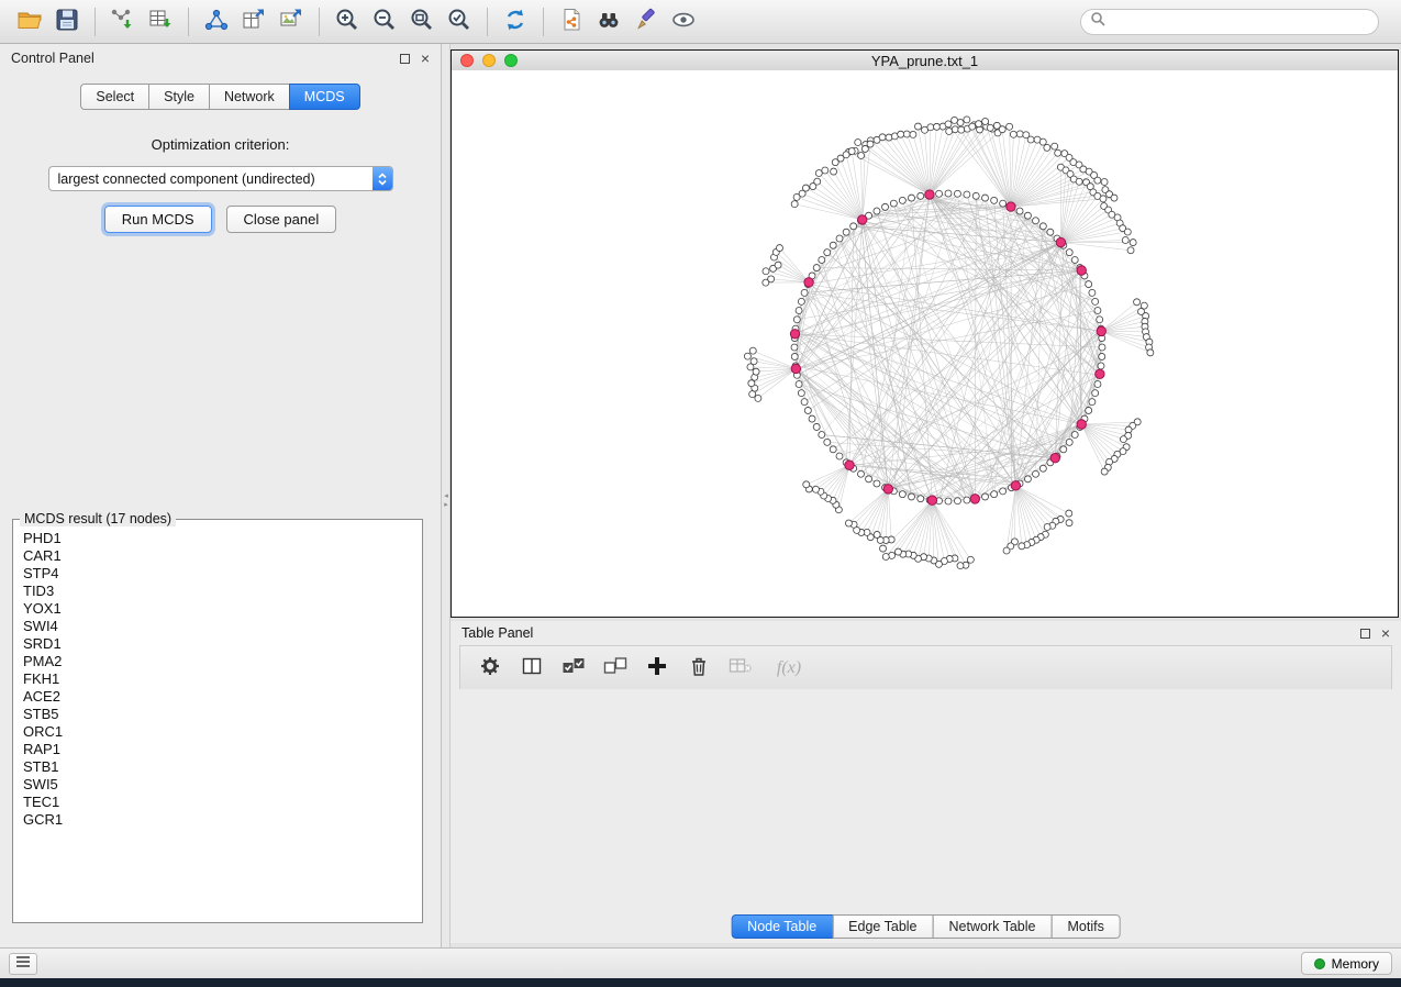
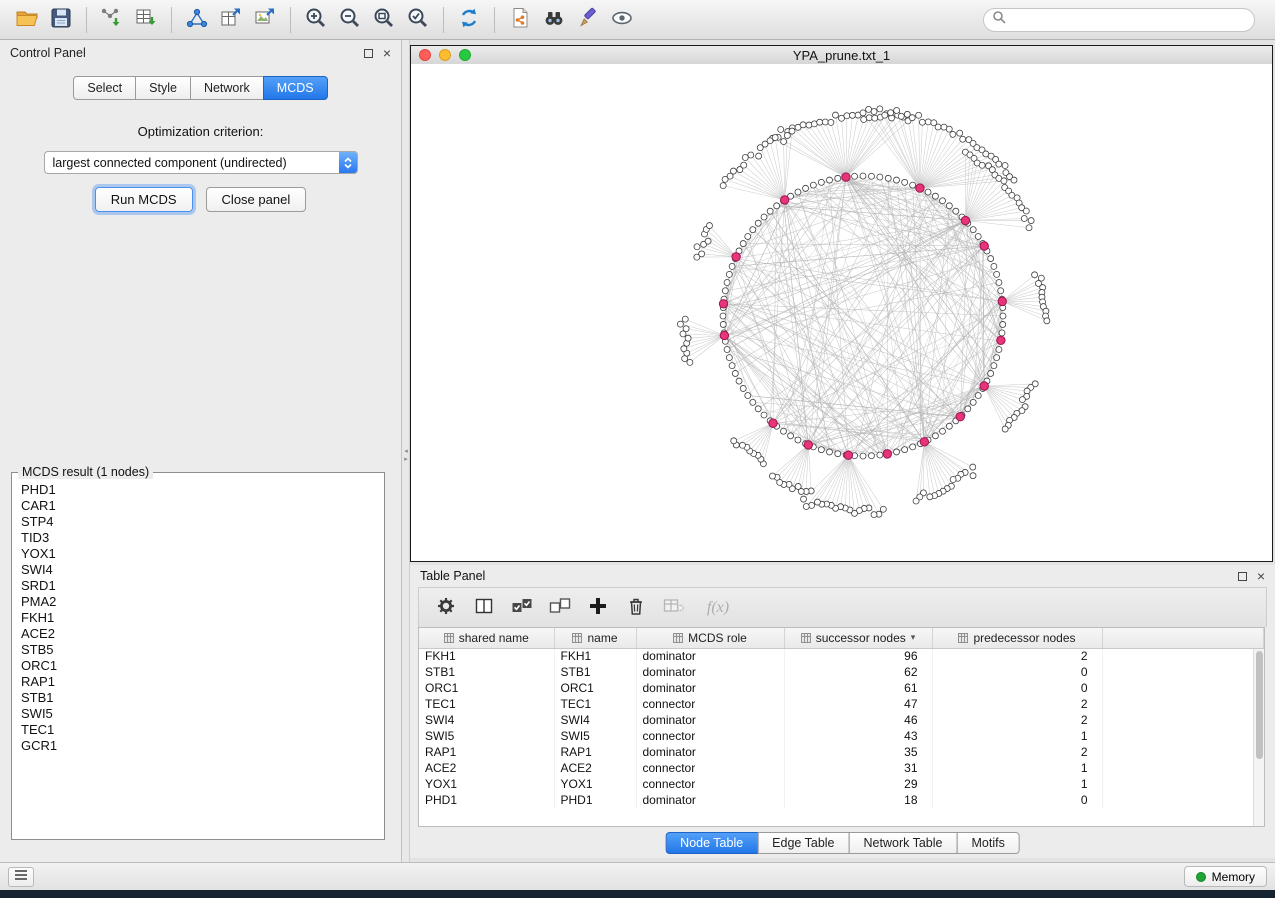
  Control Panel
  ×
  Select
  Style
  Network
  MCDS
  Optimization criterion:
  largest connected component (undirected)
  Run MCDS
  Close panel
- MCDS result (17 nodes)
+ MCDS result (1 nodes)
  PHD1
  CAR1
  STP4
  TID3
  YOX1
  SWI4
  SRD1
  PMA2
  FKH1
  ACE2
  STB5
  ORC1
  RAP1
  STB1
  SWI5
  TEC1
  GCR1
  YPA_prune.txt_1
  Table Panel
  ×
  f(x)
+ shared name	name	MCDS role	successor nodes ▾	predecessor nodes
+ FKH1	FKH1	dominator	96	2
+ STB1	STB1	dominator	62	0
+ ORC1	ORC1	dominator	61	0
+ TEC1	TEC1	connector	47	2
+ SWI4	SWI4	dominator	46	2
+ SWI5	SWI5	connector	43	1
+ RAP1	RAP1	dominator	35	2
+ ACE2	ACE2	connector	31	1
+ YOX1	YOX1	connector	29	1
+ PHD1	PHD1	dominator	18	0
  Node Table
  Edge Table
  Network Table
  Motifs
  Memory
